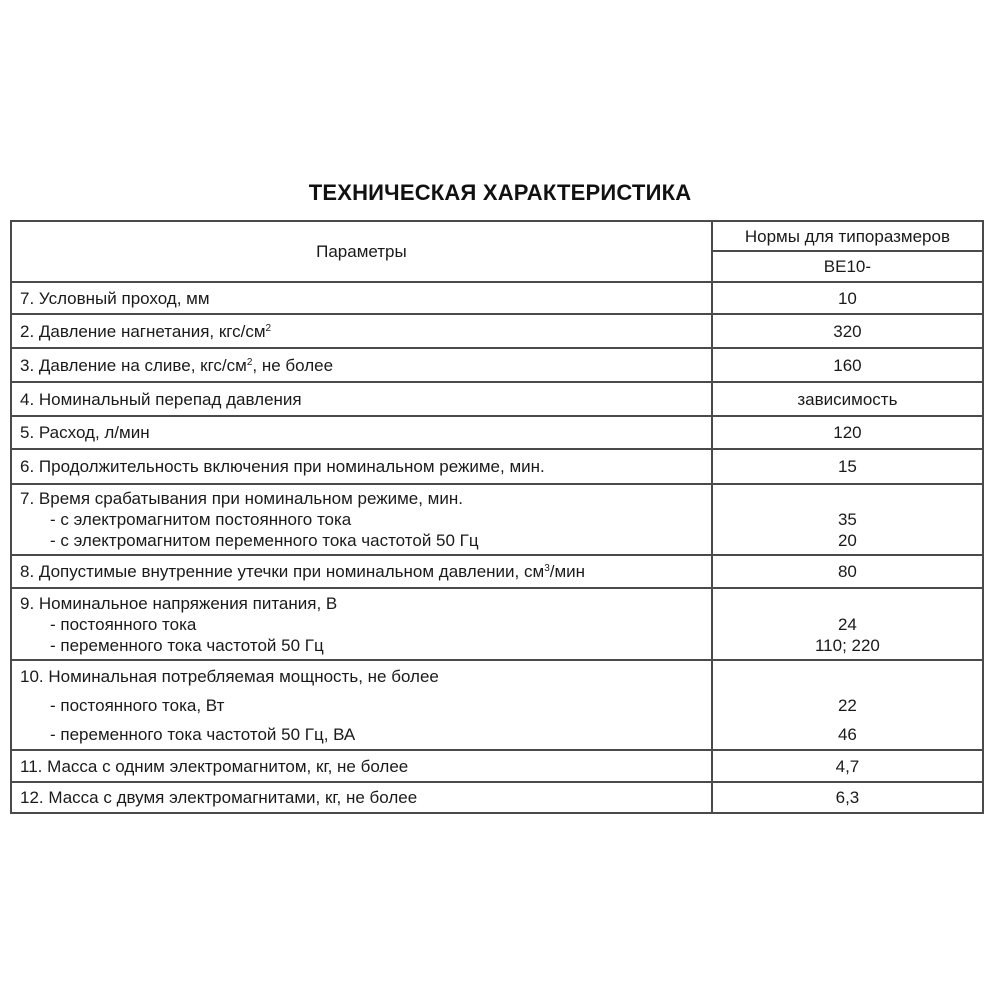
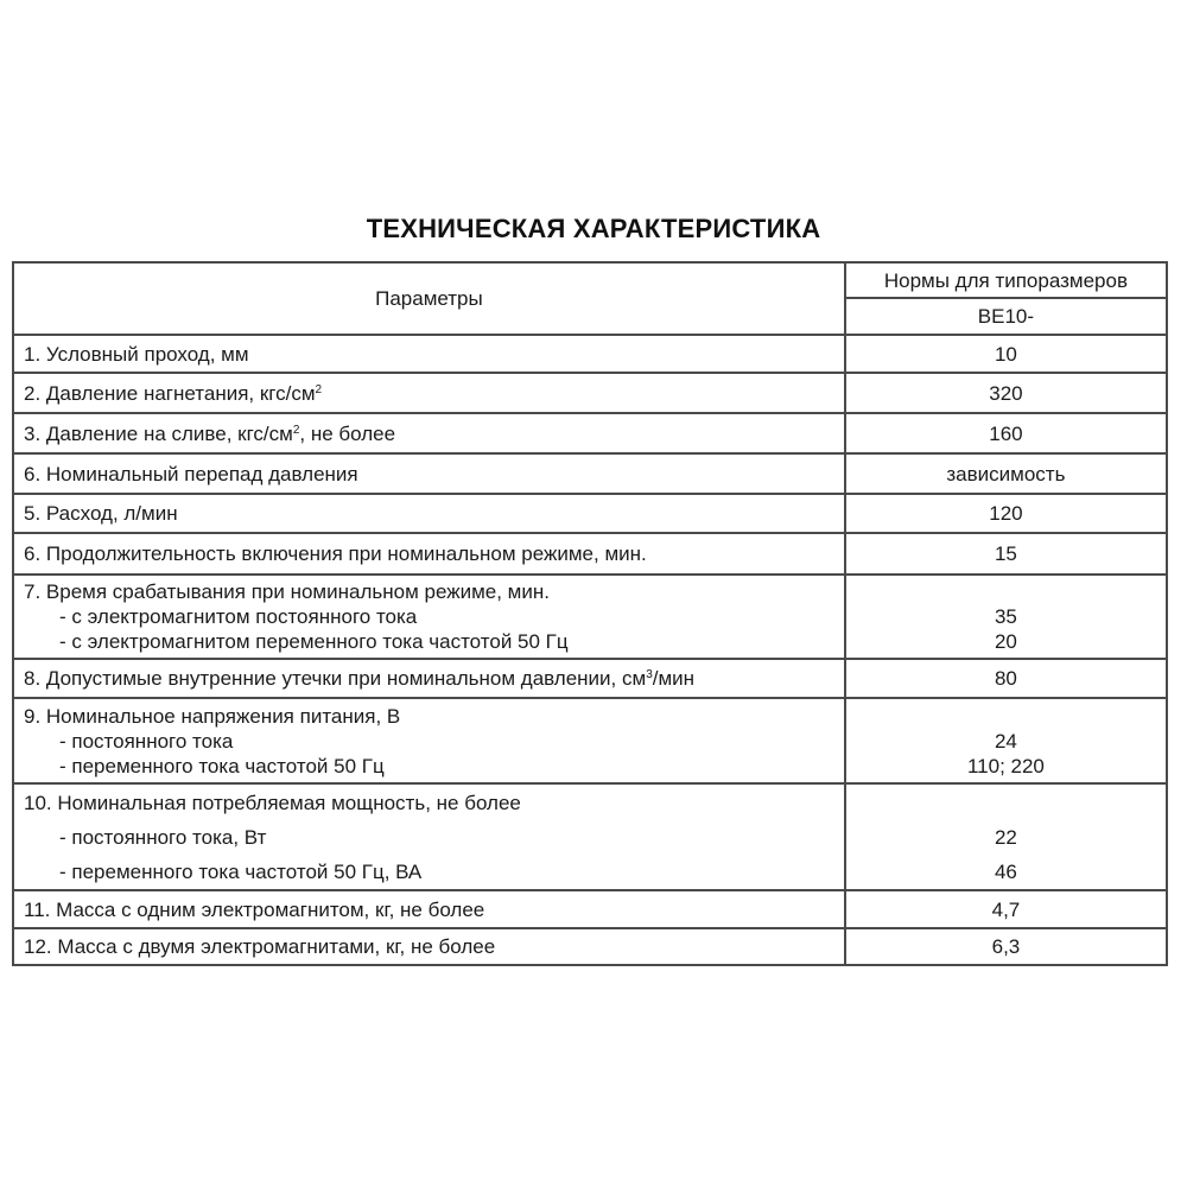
  ТЕХНИЧЕСКАЯ ХАРАКТЕРИСТИКА
  Параметры	Нормы для типоразмеров
  ВЕ10-
- 7. Условный проход, мм	10
+ 1. Условный проход, мм	10
  2. Давление нагнетания, кгс/см2	320
  3. Давление на сливе, кгс/см2, не более	160
- 4. Номинальный перепад давления	зависимость
+ 6. Номинальный перепад давления	зависимость
  5. Расход, л/мин	120
  6. Продолжительность включения при номинальном режиме, мин.	15
  7. Время срабатывания при номинальном режиме, мин. - с электромагнитом постоянного тока - с электромагнитом переменного тока частотой 50 Гц	35 20
  8. Допустимые внутренние утечки при номинальном давлении, см3/мин	80
  9. Номинальное напряжения питания, В - постоянного тока - переменного тока частотой 50 Гц	24 110; 220
  10. Номинальная потребляемая мощность, не более - постоянного тока, Вт - переменного тока частотой 50 Гц, ВА	22 46
  11. Масса с одним электромагнитом, кг, не более	4,7
  12. Масса с двумя электромагнитами, кг, не более	6,3
